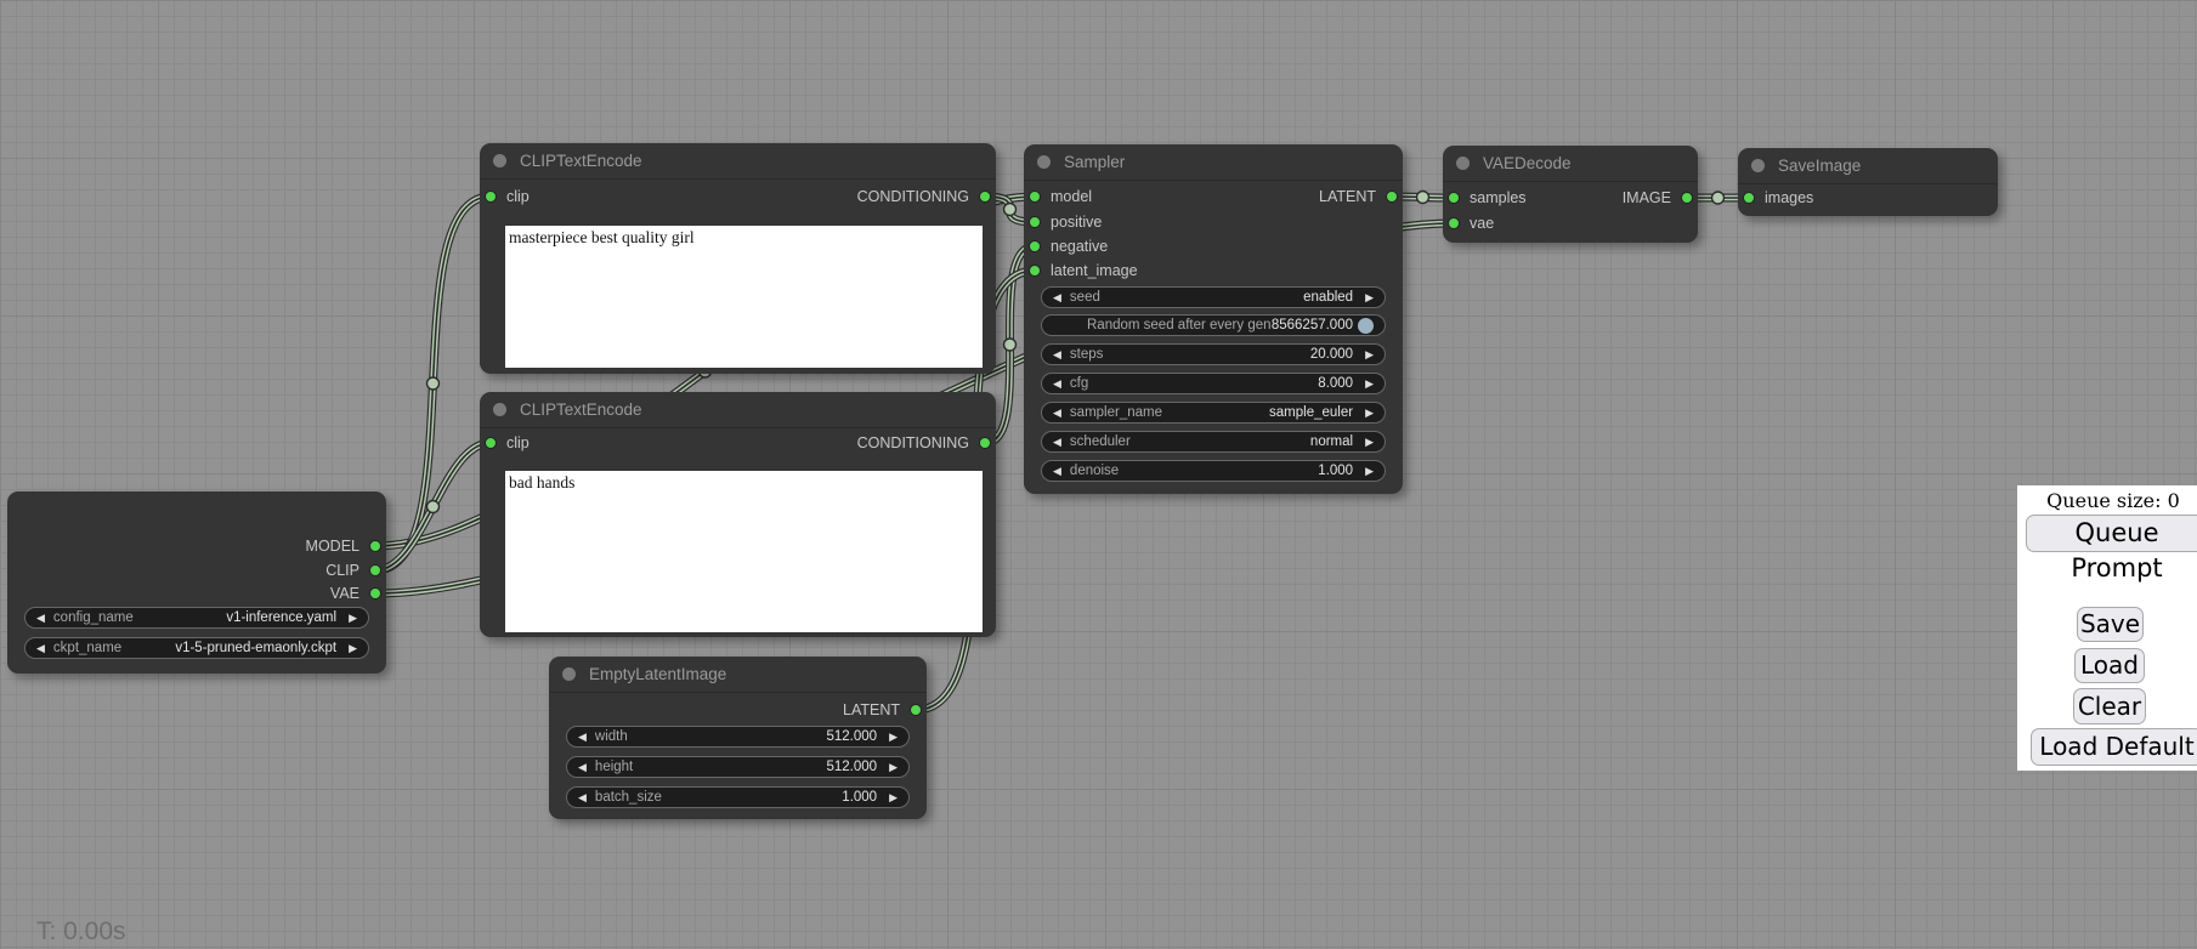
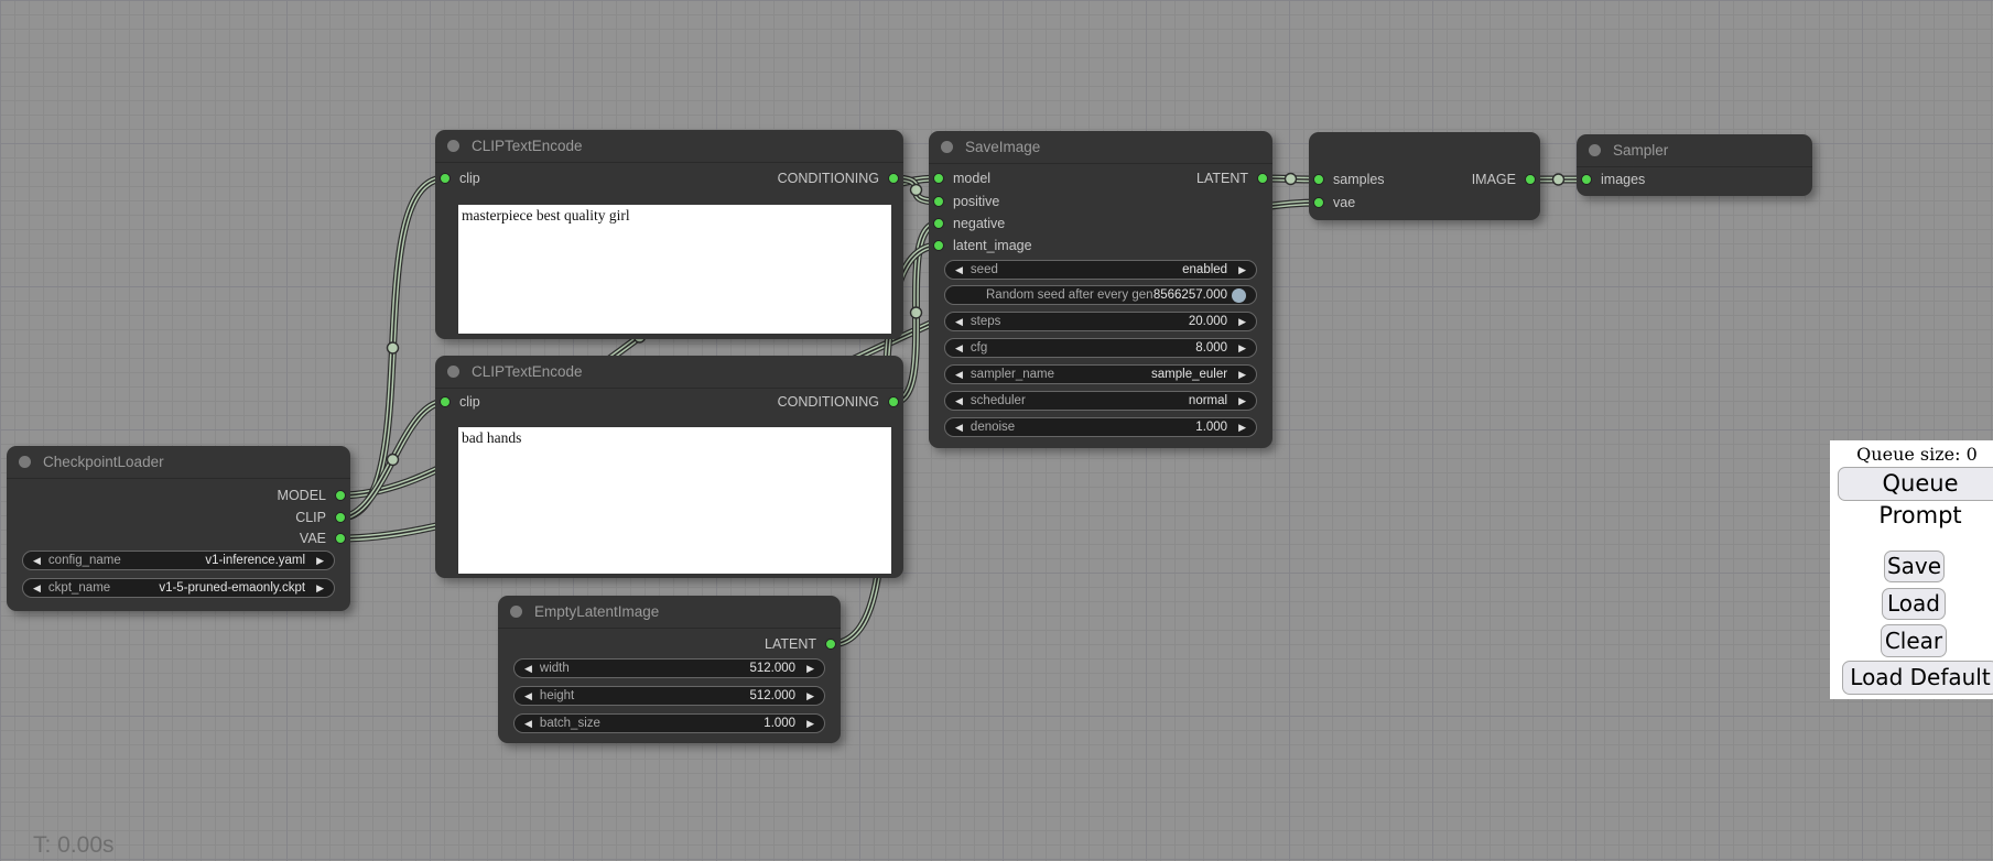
+ CheckpointLoader
  MODEL
  CLIP
  VAE
  ◀
  config_name
  v1-inference.yaml
  ▶
  ◀
  ckpt_name
  v1-5-pruned-emaonly.ckpt
  ▶
  CLIPTextEncode
  clip
  CONDITIONING
  masterpiece best quality girl
  CLIPTextEncode
  clip
  CONDITIONING
  bad hands
  EmptyLatentImage
  LATENT
  ◀
  width
  512.000
  ▶
  ◀
  height
  512.000
  ▶
  ◀
  batch_size
  1.000
  ▶
- Sampler
+ SaveImage
  model
  positive
  negative
  latent_image
  LATENT
  ◀
  seed
  enabled
  ▶
  Random seed after every gen
  8566257.000
  ◀
  steps
  20.000
  ▶
  ◀
  cfg
  8.000
  ▶
  ◀
  sampler_name
  sample_euler
  ▶
  ◀
  scheduler
  normal
  ▶
  ◀
  denoise
  1.000
  ▶
- VAEDecode
  samples
  vae
  IMAGE
- SaveImage
+ Sampler
  images
  Queue size: 0
  Queue Prompt
  Save
  Load
  Clear
  Load Default
  T: 0.00s
